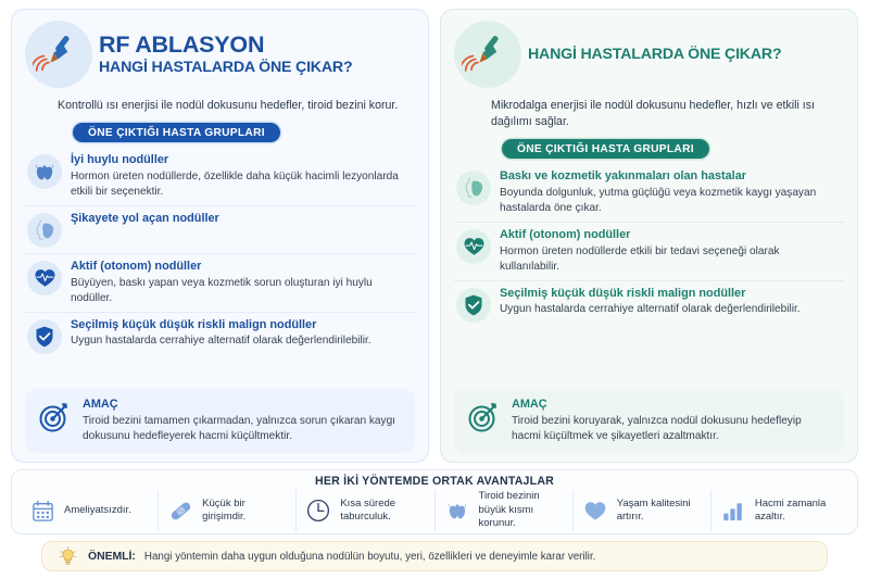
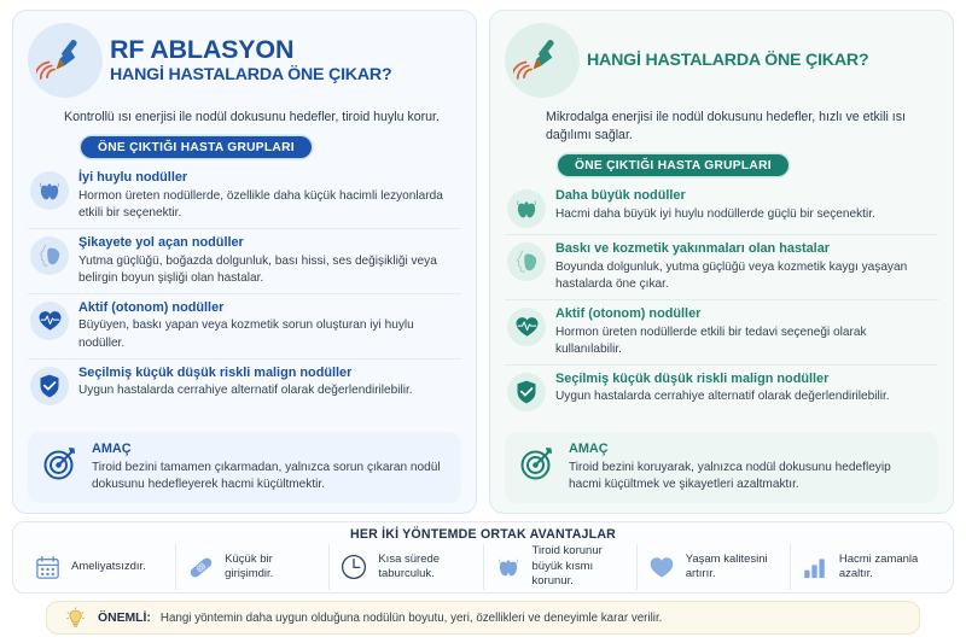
  RF ABLASYON
  HANGİ HASTALARDA ÖNE ÇIKAR?
- Kontrollü ısı enerjisi ile nodül dokusunu hedefler, tiroid bezini korur.
+ Kontrollü ısı enerjisi ile nodül dokusunu hedefler, tiroid huylu korur.
  ÖNE ÇIKTIĞI HASTA GRUPLARI
  İyi huylu nodüller
  Hormon üreten nodüllerde, özellikle daha küçük hacimli lezyonlarda etkili bir seçenektir.
  Şikayete yol açan nodüller
+ Yutma güçlüğü, boğazda dolgunluk, bası hissi, ses değişikliği veya belirgin boyun şişliği olan hastalar.
  Aktif (otonom) nodüller
  Büyüyen, baskı yapan veya kozmetik sorun oluşturan iyi huylu nodüller.
  Seçilmiş küçük düşük riskli malign nodüller
  Uygun hastalarda cerrahiye alternatif olarak değerlendirilebilir.
  AMAÇ
- Tiroid bezini tamamen çıkarmadan, yalnızca sorun çıkaran kaygı dokusunu hedefleyerek hacmi küçültmektir.
+ Tiroid bezini tamamen çıkarmadan, yalnızca sorun çıkaran nodül dokusunu hedefleyerek hacmi küçültmektir.
  HANGİ HASTALARDA ÖNE ÇIKAR?
  Mikrodalga enerjisi ile nodül dokusunu hedefler, hızlı ve etkili ısı dağılımı sağlar.
  ÖNE ÇIKTIĞI HASTA GRUPLARI
+ Daha büyük nodüller
+ Hacmi daha büyük iyi huylu nodüllerde güçlü bir seçenektir.
  Baskı ve kozmetik yakınmaları olan hastalar
  Boyunda dolgunluk, yutma güçlüğü veya kozmetik kaygı yaşayan hastalarda öne çıkar.
  Aktif (otonom) nodüller
  Hormon üreten nodüllerde etkili bir tedavi seçeneği olarak kullanılabilir.
  Seçilmiş küçük düşük riskli malign nodüller
  Uygun hastalarda cerrahiye alternatif olarak değerlendirilebilir.
  AMAÇ
  Tiroid bezini koruyarak, yalnızca nodül dokusunu hedefleyip hacmi küçültmek ve şikayetleri azaltmaktır.
  HER İKİ YÖNTEMDE ORTAK AVANTAJLAR
  Ameliyatsızdır.
  Küçük bir girişimdir.
  Kısa sürede taburculuk.
- Tiroid bezinin büyük kısmı korunur.
+ Tiroid korunur büyük kısmı korunur.
  Yaşam kalitesini artırır.
  Hacmi zamanla azaltır.
  ÖNEMLİ:
  Hangi yöntemin daha uygun olduğuna nodülün boyutu, yeri, özellikleri ve deneyimle karar verilir.
